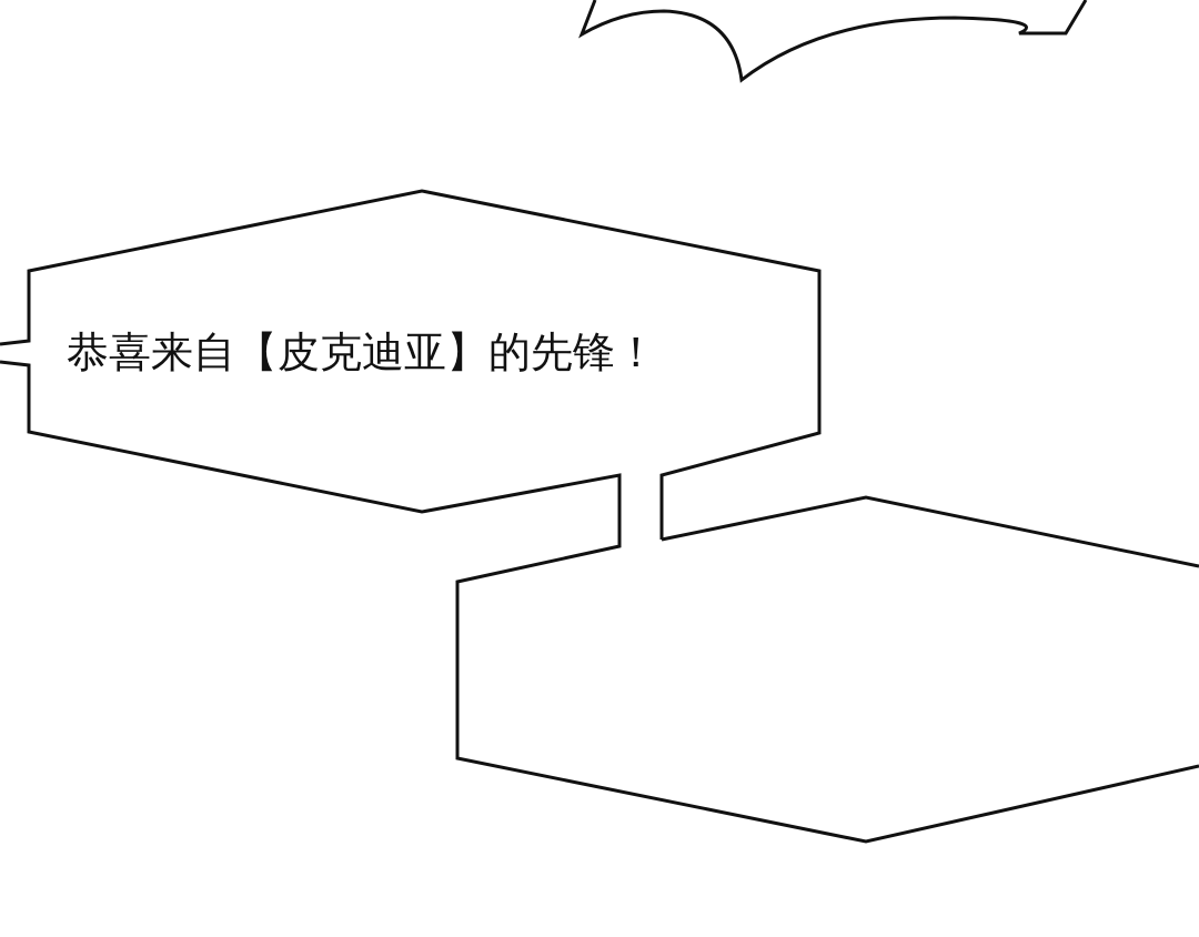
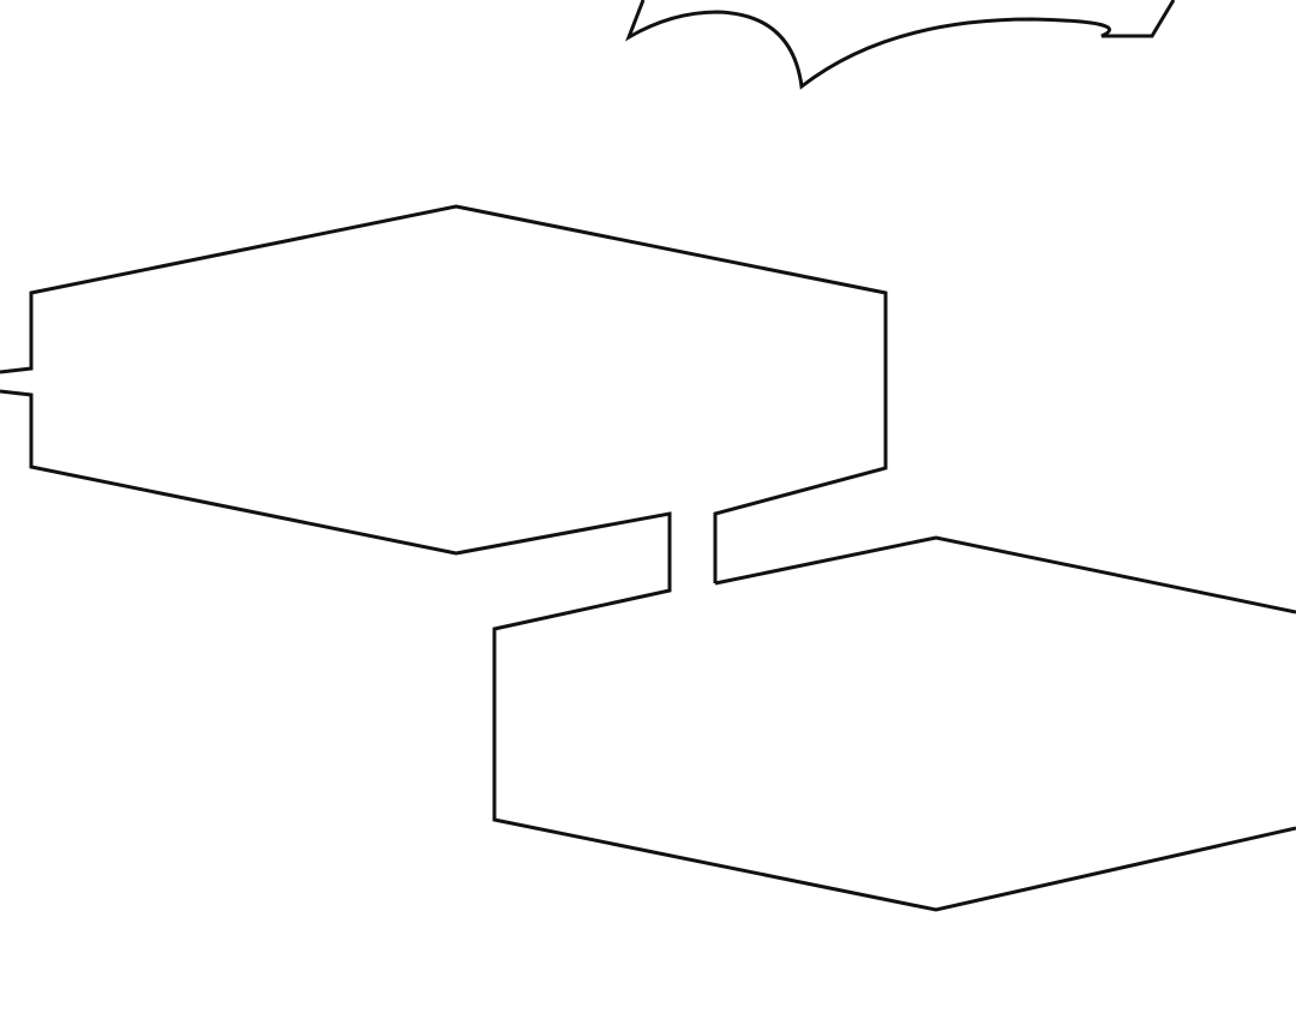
- 恭喜来自【皮克迪亚】的先锋！
